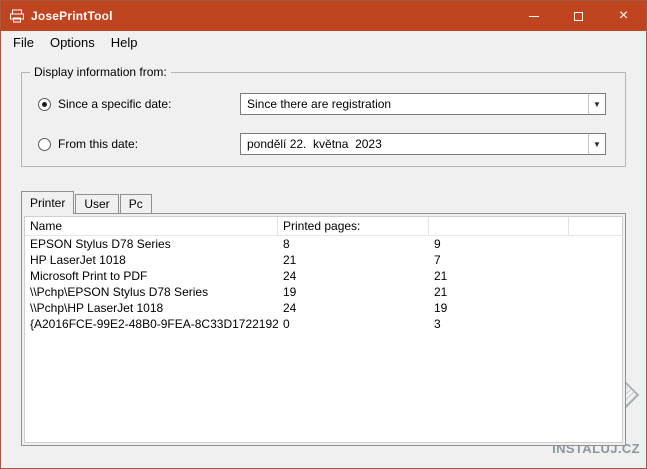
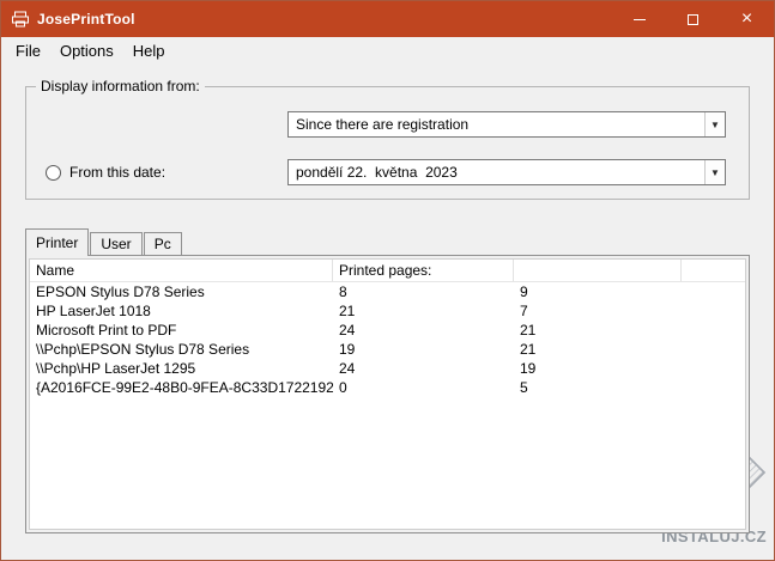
  JosePrintTool
  ×
  File
  Options
  Help
  Display information from:
- Since a specific date:
  Since there are registration
  ▼
  From this date:
  pondělí 22. května 2023
  ▼
  Printer
  User
  Pc
  Name
  Printed pages:
  EPSON Stylus D78 Series
  8
  9
  HP LaserJet 1018
  21
  7
  Microsoft Print to PDF
  24
  21
  \\Pchp\EPSON Stylus D78 Series
  19
  21
- \\Pchp\HP LaserJet 1018
+ \\Pchp\HP LaserJet 1295
  24
  19
  {A2016FCE-99E2-48B0-9FEA-8C33D1722192
  0
- 3
+ 5
  INSTALUJ.CZ
